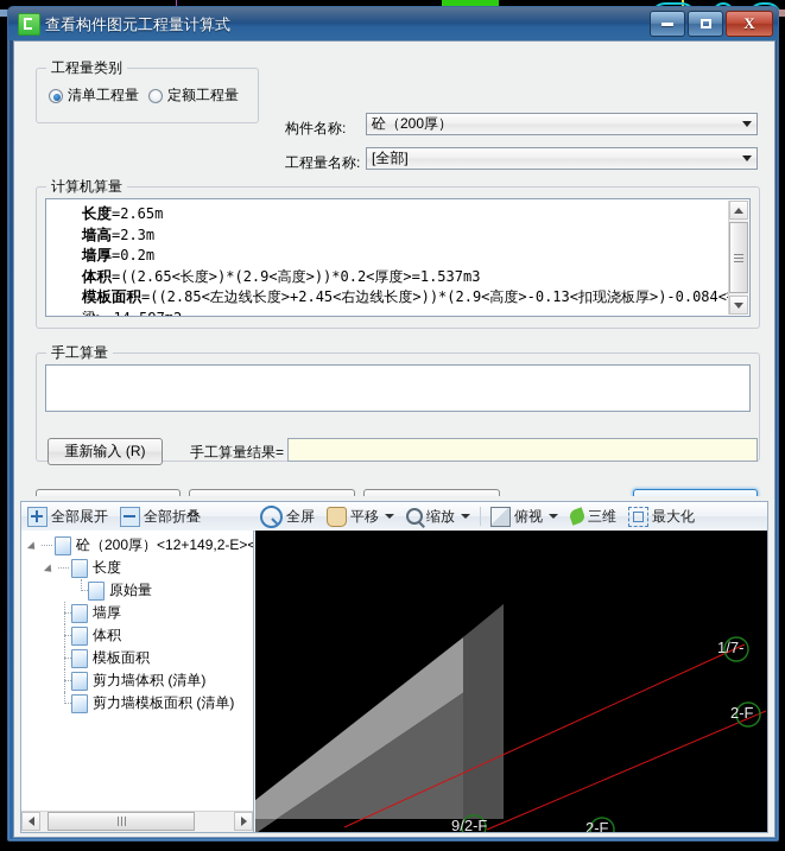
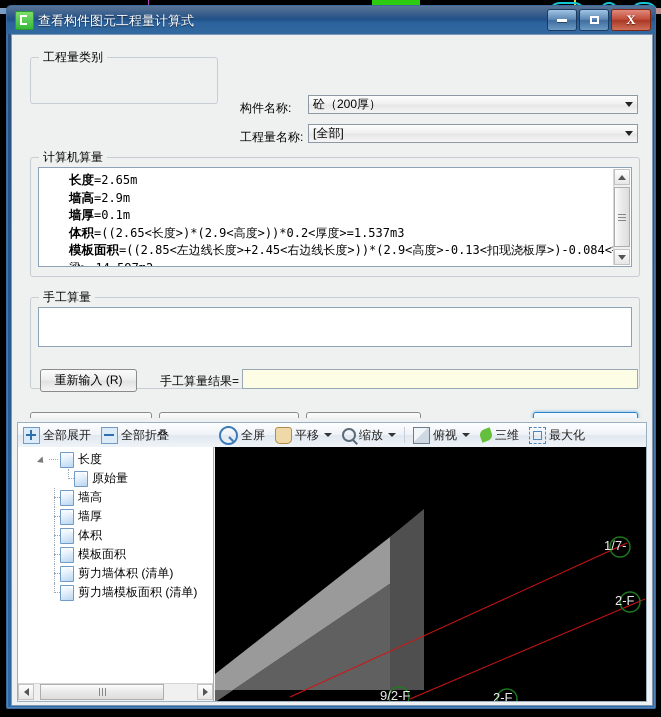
  查看构件图元工程量计算式
  X
  工程量类别
- 清单工程量
- 定额工程量
  构件名称:
  砼（200厚）
  工程量名称:
  [全部]
  计算机算量
  长度=2.65m
- 墙高=2.3m
+ 墙高=2.9m
- 墙厚=0.2m
+ 墙厚=0.1m
  体积=((2.65<长度>)*(2.9<高度>))*0.2<厚度>=1.537m3
  模板面积=((2.85<左边线长度>+2.45<右边线长度>))*(2.9<高度>-0.13<扣现浇板厚>)-0.084<
  手工算量
  重新输入 (R)
  手工算量结果=
  全部展开
  全部折叠
  全屏
  平移
  缩放
  俯视
  三维
  最大化
- 砼（200厚）<12+149,2-E><
  长度
  原始量
+ 墙高
  墙厚
  体积
  模板面积
  剪力墙体积 (清单)
  剪力墙模板面积 (清单)
  1/7-
  2-F
  9/2-F
  2-F
